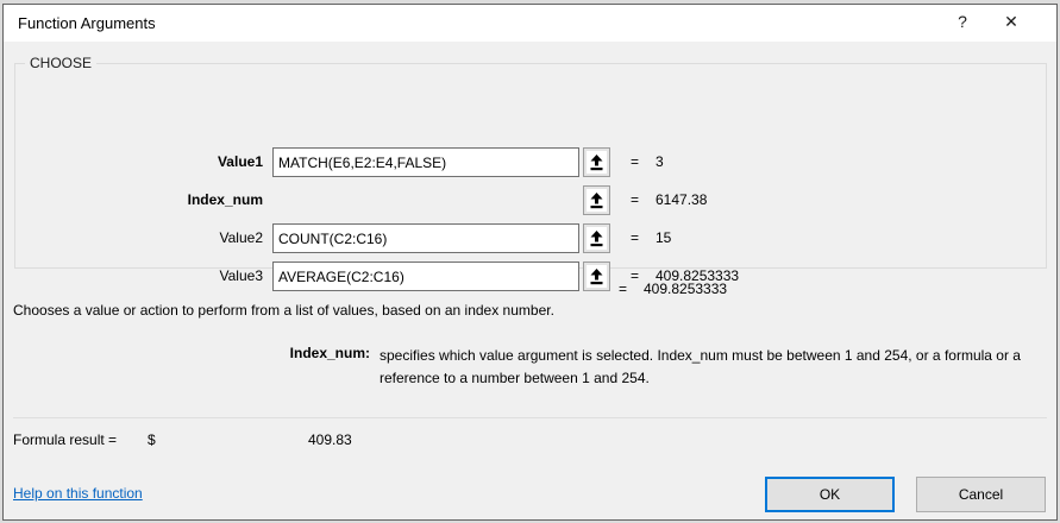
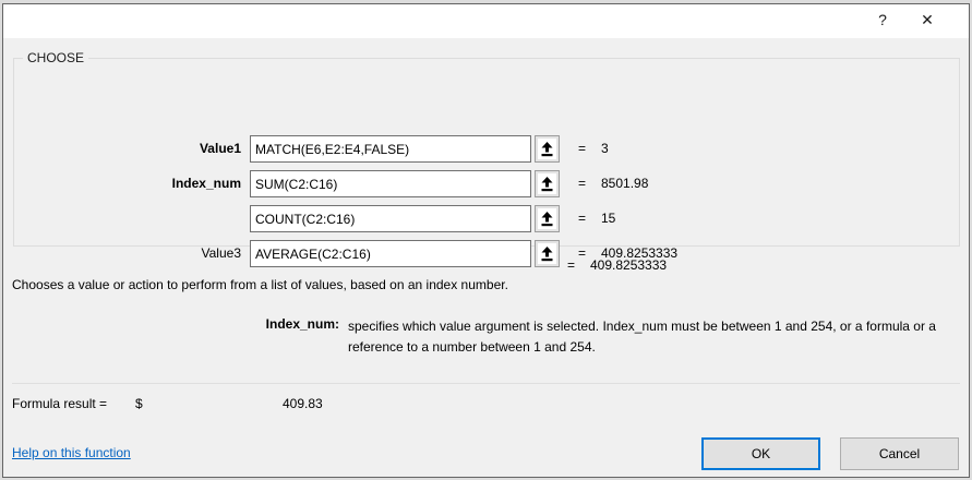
- Function Arguments
  ?
  ✕
  CHOOSE
  Value1
  MATCH(E6,E2:E4,FALSE)
  =
  3
  Index_num
+ SUM(C2:C16)
  =
- 6147.38
+ 8501.98
- Value2
  COUNT(C2:C16)
  =
  15
  Value3
  AVERAGE(C2:C16)
  =
  409.8253333
  =
  409.8253333
  Chooses a value or action to perform from a list of values, based on an index number.
  Index_num:
  specifies which value argument is selected. Index_num must be between 1 and 254, or a formula or a reference to a number between 1 and 254.
  Formula result =
  $
  409.83
  Help on this function
  OK
  Cancel
